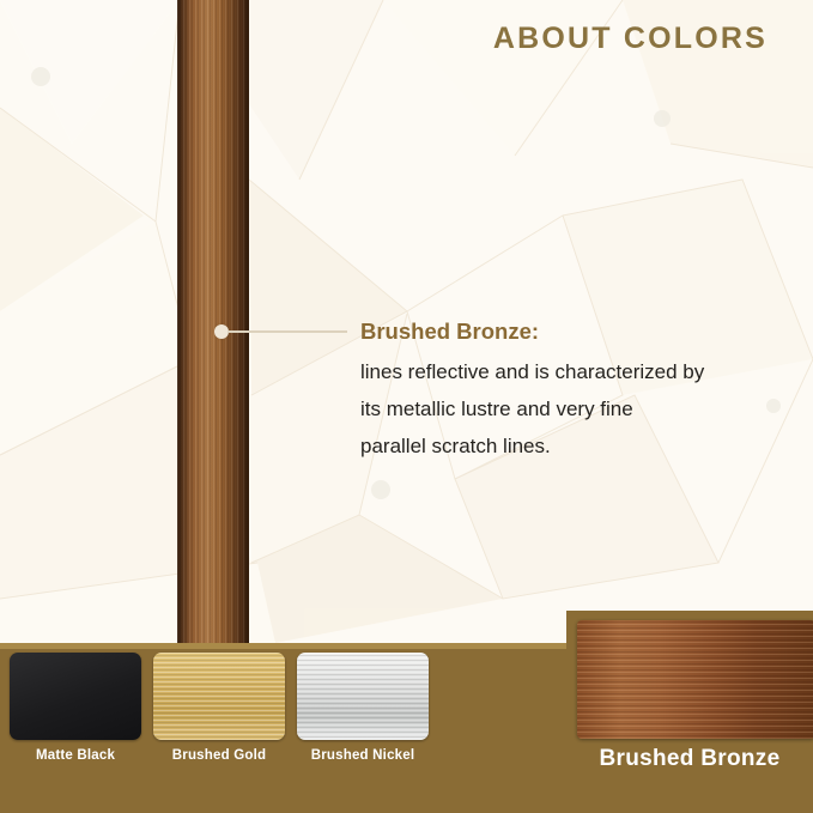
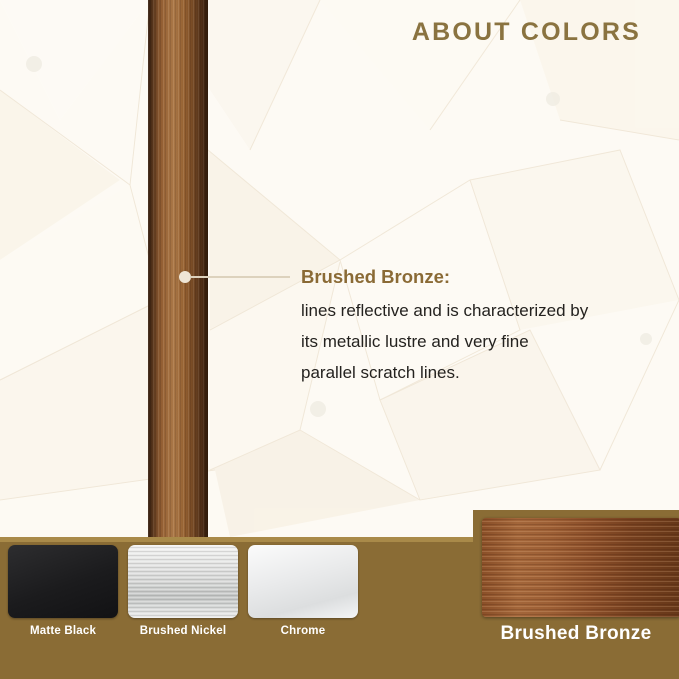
  ABOUT COLORS
  Brushed Bronze:
  lines reflective and is characterized by
  its metallic lustre and very fine
  parallel scratch lines.
  Matte Black
- Brushed Gold
  Brushed Nickel
+ Chrome
  Brushed Bronze
